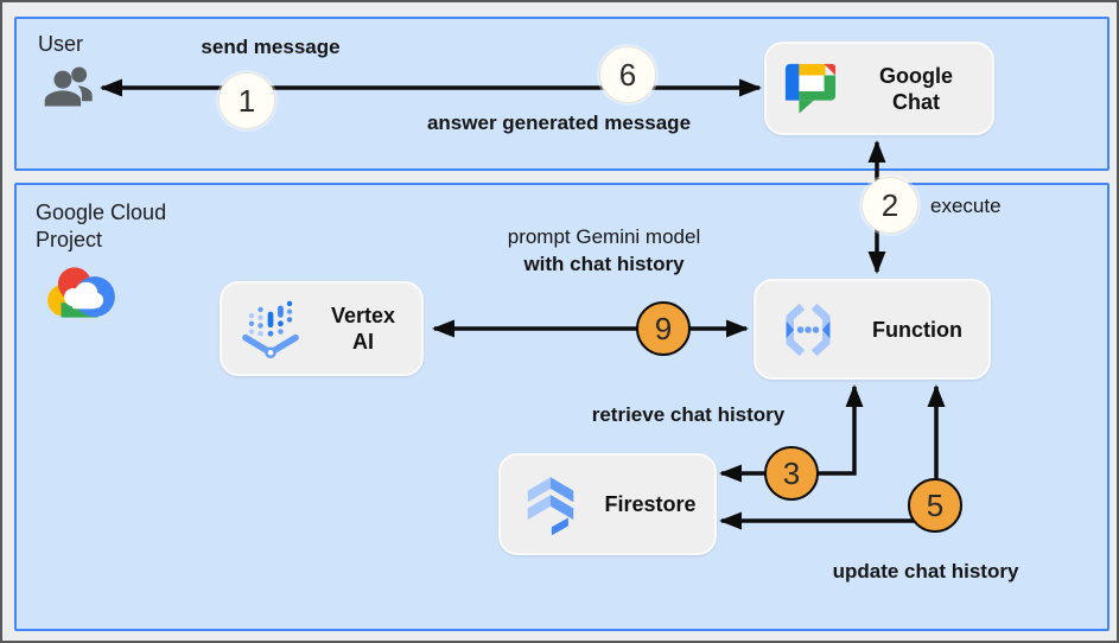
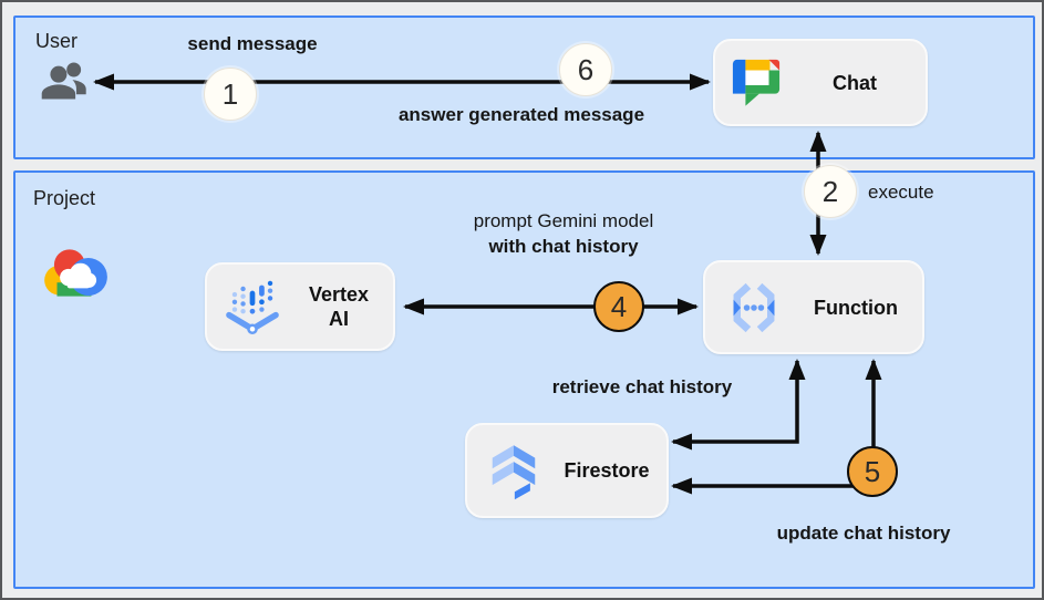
  User
- Google Cloud
  Project
- Google
  Chat
  Vertex
  AI
  Function
  Firestore
  send message
  answer generated message
  execute
  prompt Gemini model
  with chat history
  retrieve chat history
  update chat history
  1
  6
  2
- 9
+ 4
- 3
  5
